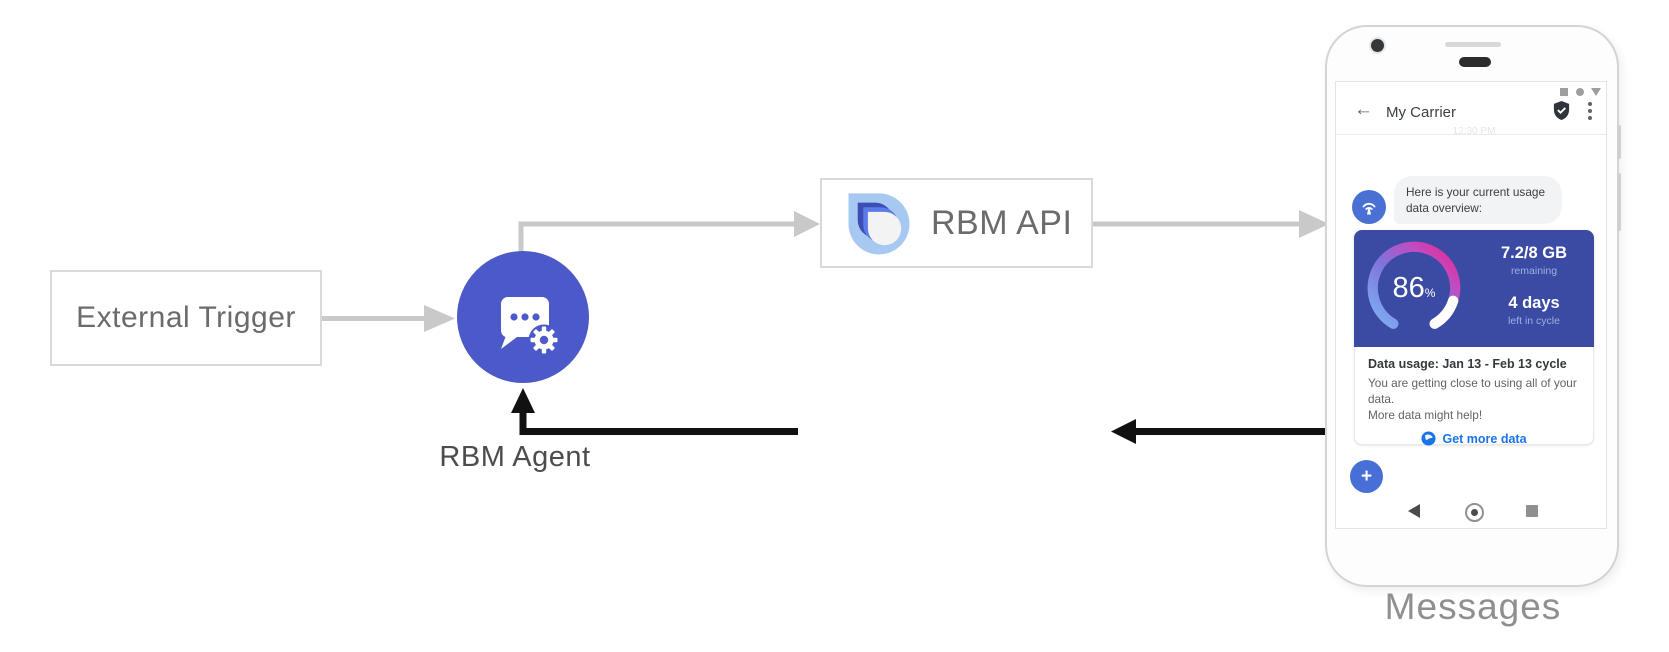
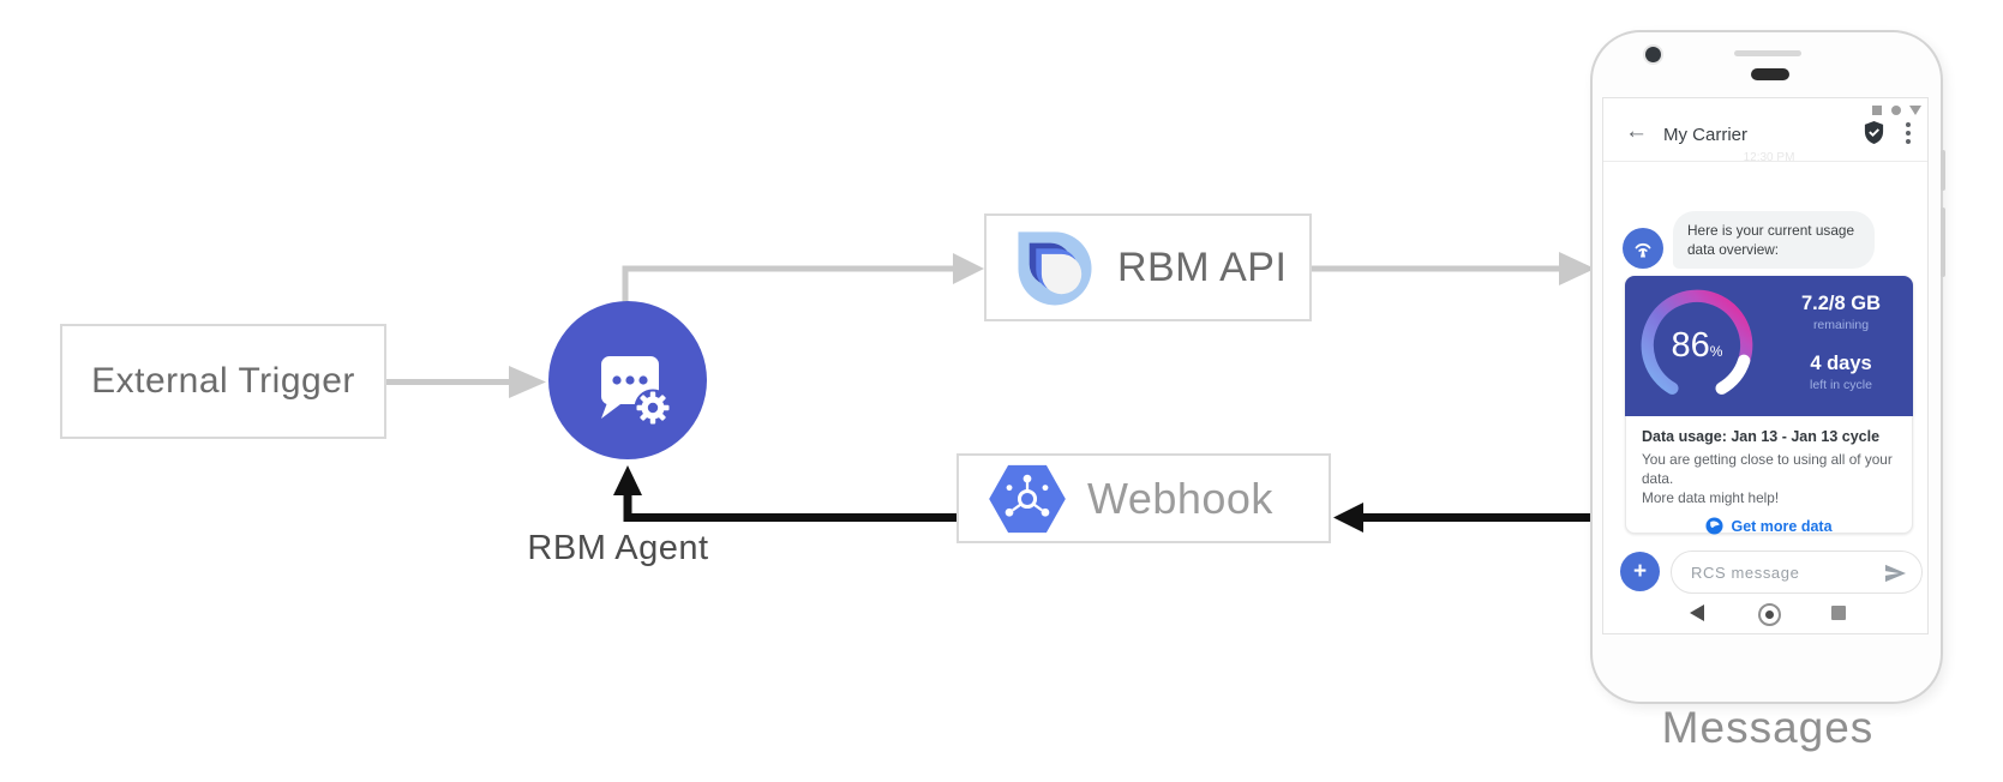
  External Trigger
  RBM Agent
  RBM API
+ Webhook
  ←
  My Carrier
  12:30 PM
  Here is your current usage
  data overview:
  86
  %
  7.2/8 GB
  remaining
  4 days
  left in cycle
- Data usage: Jan 13 - Feb 13 cycle
+ Data usage: Jan 13 - Jan 13 cycle
  You are getting close to using all of your data.
  More data might help!
  Get more data
  +
+ RCS message
  Messages
